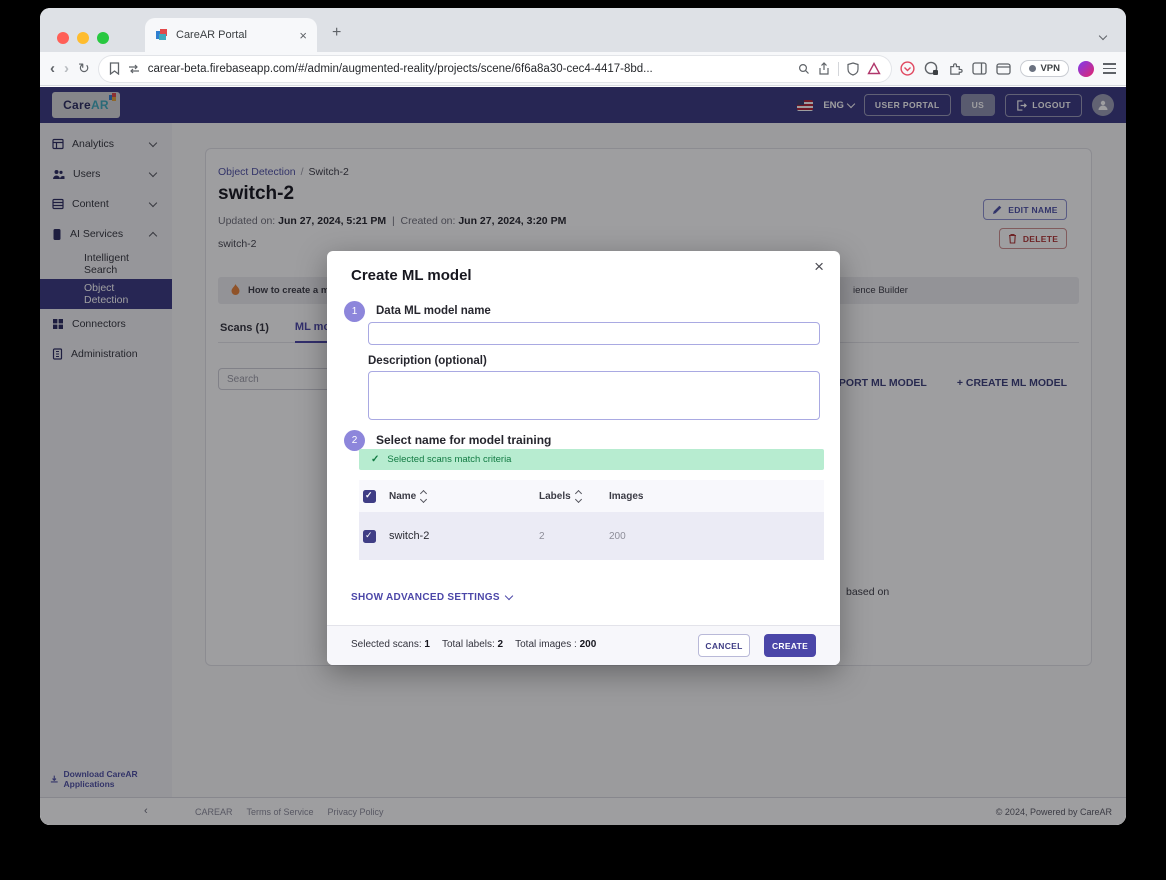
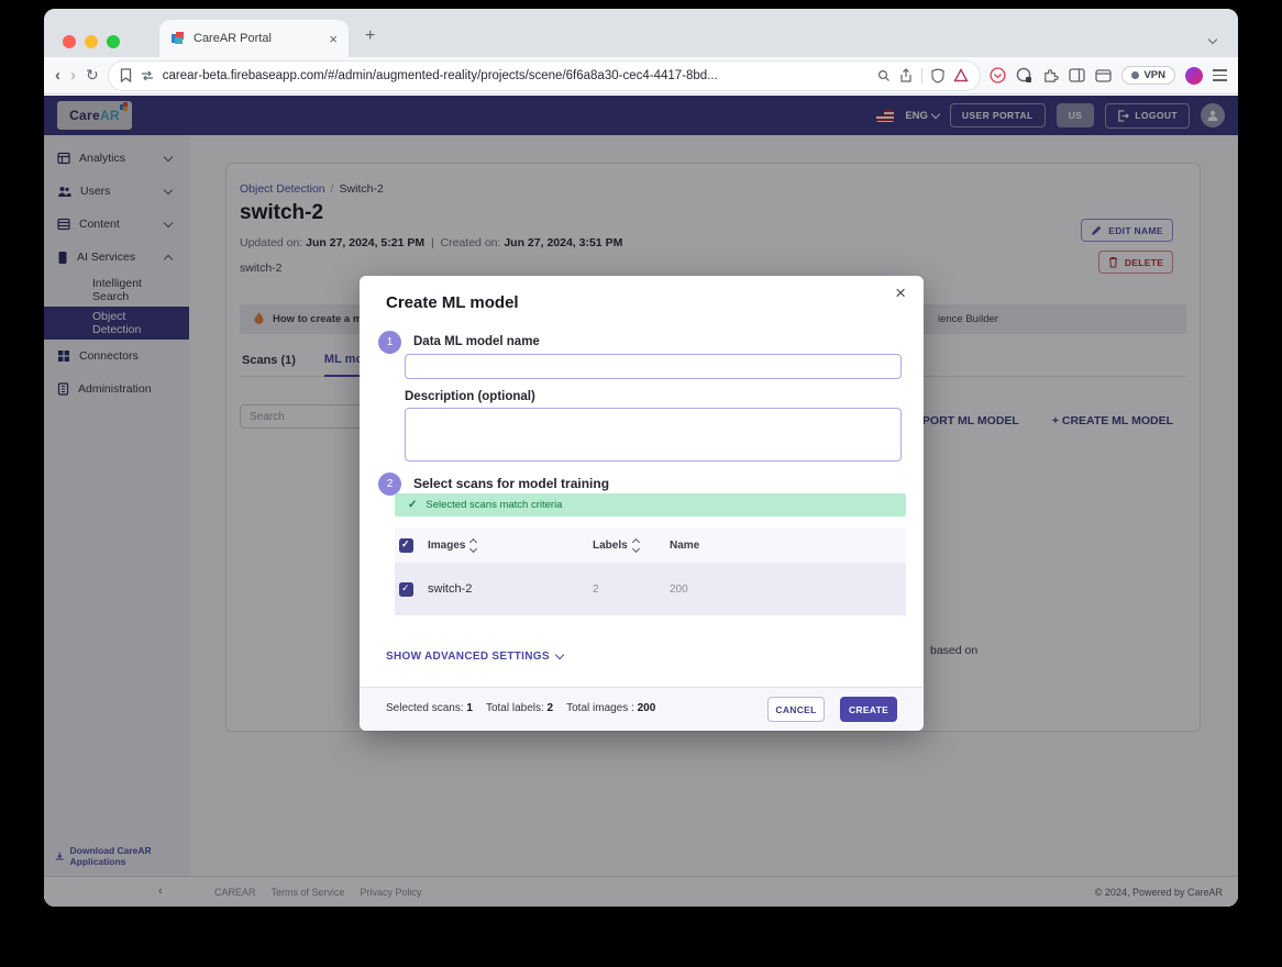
  CareAR Portal
  ×
  +
  ‹
  ›
  ↻
  carear-beta.firebaseapp.com/#/admin/augmented-reality/projects/scene/6f6a8a30-cec4-4417-8bd...
  VPN
  CareAR
  ENG
  USER PORTAL
  US
  LOGOUT
  Analytics
  Users
  Content
  AI Services
  Intelligent Search
  Object Detection
  Connectors
  Administration
  Download CareAR Applications
  Object Detection / Switch-2
  switch-2
- Updated on: Jun 27, 2024, 5:21 PM | Created on: Jun 27, 2024, 3:20 PM
+ Updated on: Jun 27, 2024, 5:21 PM | Created on: Jun 27, 2024, 3:51 PM
  switch-2
  EDIT NAME
  DELETE
  How to create a m
  ience Builder
  Scans (1)
  Search
  PORT ML MODEL
  + CREATE ML MODEL
  based on
  ‹
  CAREAR
  Terms of Service
  Privacy Policy
  © 2024, Powered by CareAR
  ×
  Create ML model
  1
  Data ML model name
  Description (optional)
  2
- Select name for model training
+ Select scans for model training
  ✓
  Selected scans match criteria
- Name
+ Images
  Labels
- Images
+ Name
  switch-2
  2
  200
  SHOW ADVANCED SETTINGS
  Selected scans: 1
  Total labels: 2
  Total images : 200
  CANCEL
  CREATE
